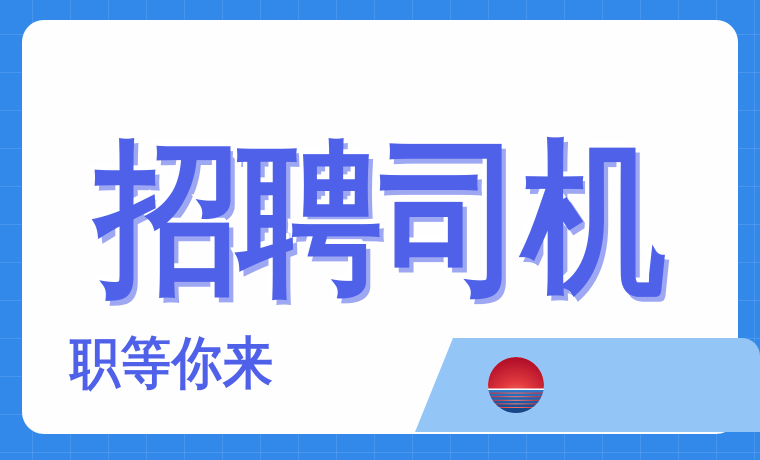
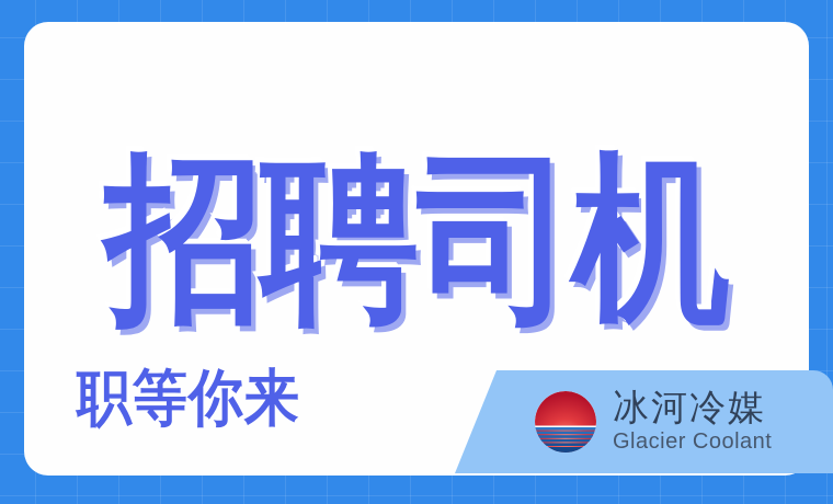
  招聘司机
  职等你来
+ 冰河冷媒
+ Glacier Coolant
